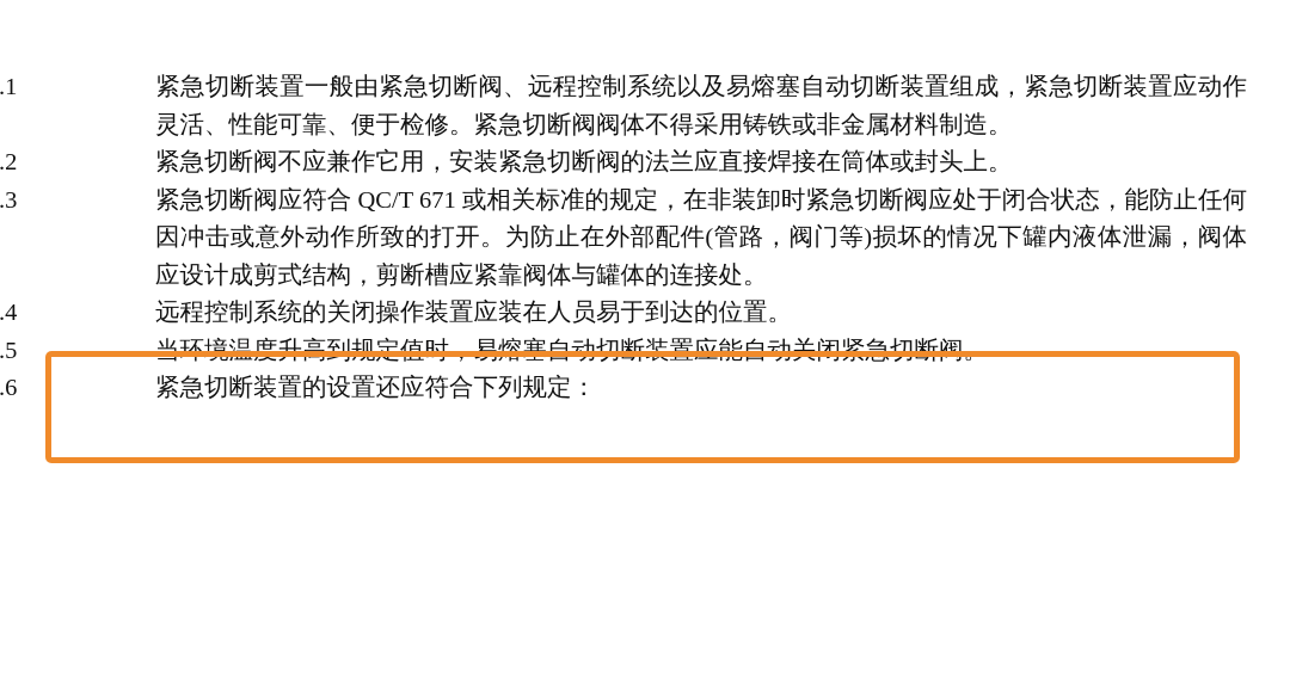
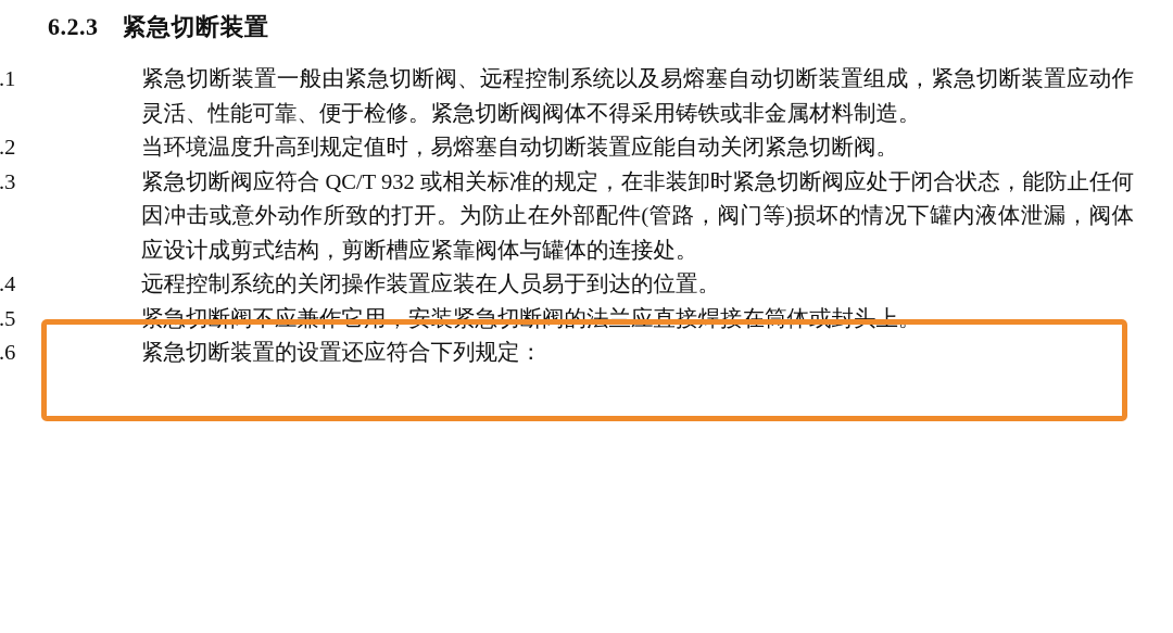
+ 6.2.3 紧急切断装置
  .1 紧急切断装置一般由紧急切断阀、远程控制系统以及易熔塞自动切断装置组成，紧急切断装置应动作灵活、性能可靠、便于检修。紧急切断阀阀体不得采用铸铁或非金属材料制造。
- .2 紧急切断阀不应兼作它用，安装紧急切断阀的法兰应直接焊接在筒体或封头上。
+ .2 当环境温度升高到规定值时，易熔塞自动切断装置应能自动关闭紧急切断阀。
- .3 紧急切断阀应符合 QC/T 671 或相关标准的规定，在非装卸时紧急切断阀应处于闭合状态，能防止任何因冲击或意外动作所致的打开。为防止在外部配件(管路，阀门等)损坏的情况下罐内液体泄漏，阀体应设计成剪式结构，剪断槽应紧靠阀体与罐体的连接处。
+ .3 紧急切断阀应符合 QC/T 932 或相关标准的规定，在非装卸时紧急切断阀应处于闭合状态，能防止任何因冲击或意外动作所致的打开。为防止在外部配件(管路，阀门等)损坏的情况下罐内液体泄漏，阀体应设计成剪式结构，剪断槽应紧靠阀体与罐体的连接处。
  .4 远程控制系统的关闭操作装置应装在人员易于到达的位置。
- .5 当环境温度升高到规定值时，易熔塞自动切断装置应能自动关闭紧急切断阀。
+ .5 紧急切断阀不应兼作它用，安装紧急切断阀的法兰应直接焊接在筒体或封头上。
  .6 紧急切断装置的设置还应符合下列规定：
